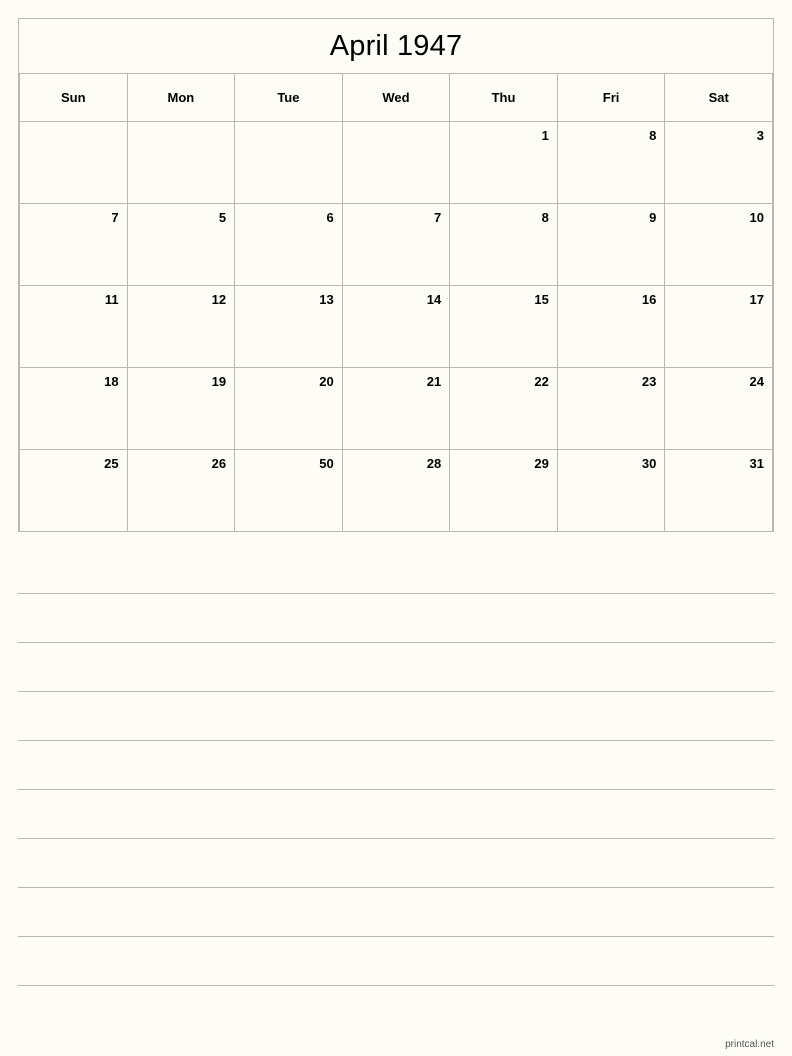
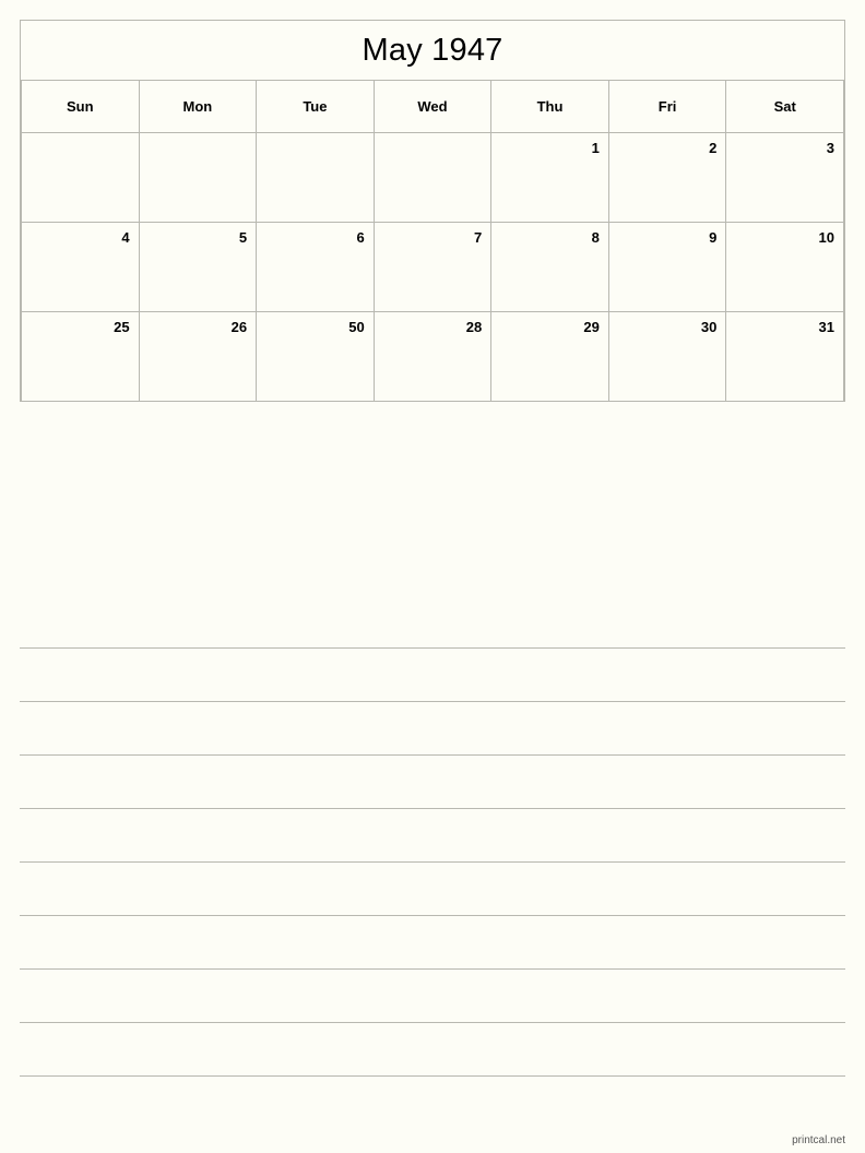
- April 1947
+ May 1947
  Sun	Mon	Tue	Wed	Thu	Fri	Sat
- 				1	8	3
+ 				1	2	3
- 7	5	6	7	8	9	10
+ 4	5	6	7	8	9	10
- 11	12	13	14	15	16	17
- 18	19	20	21	22	23	24
  25	26	50	28	29	30	31
  printcal.net
